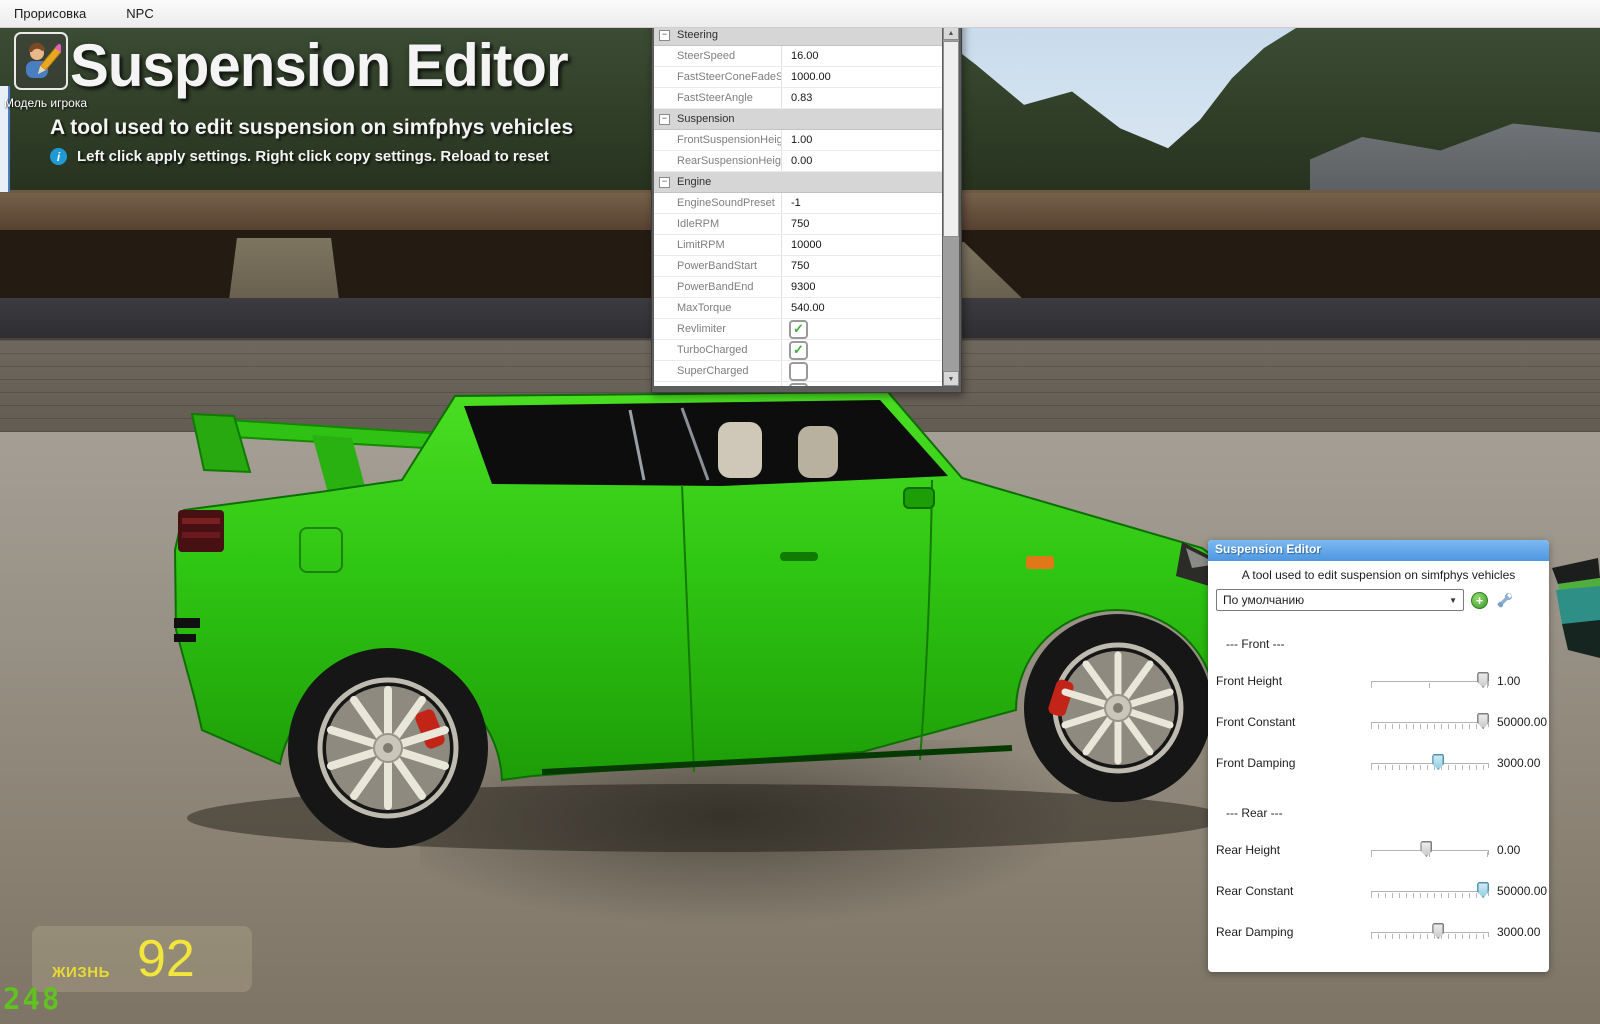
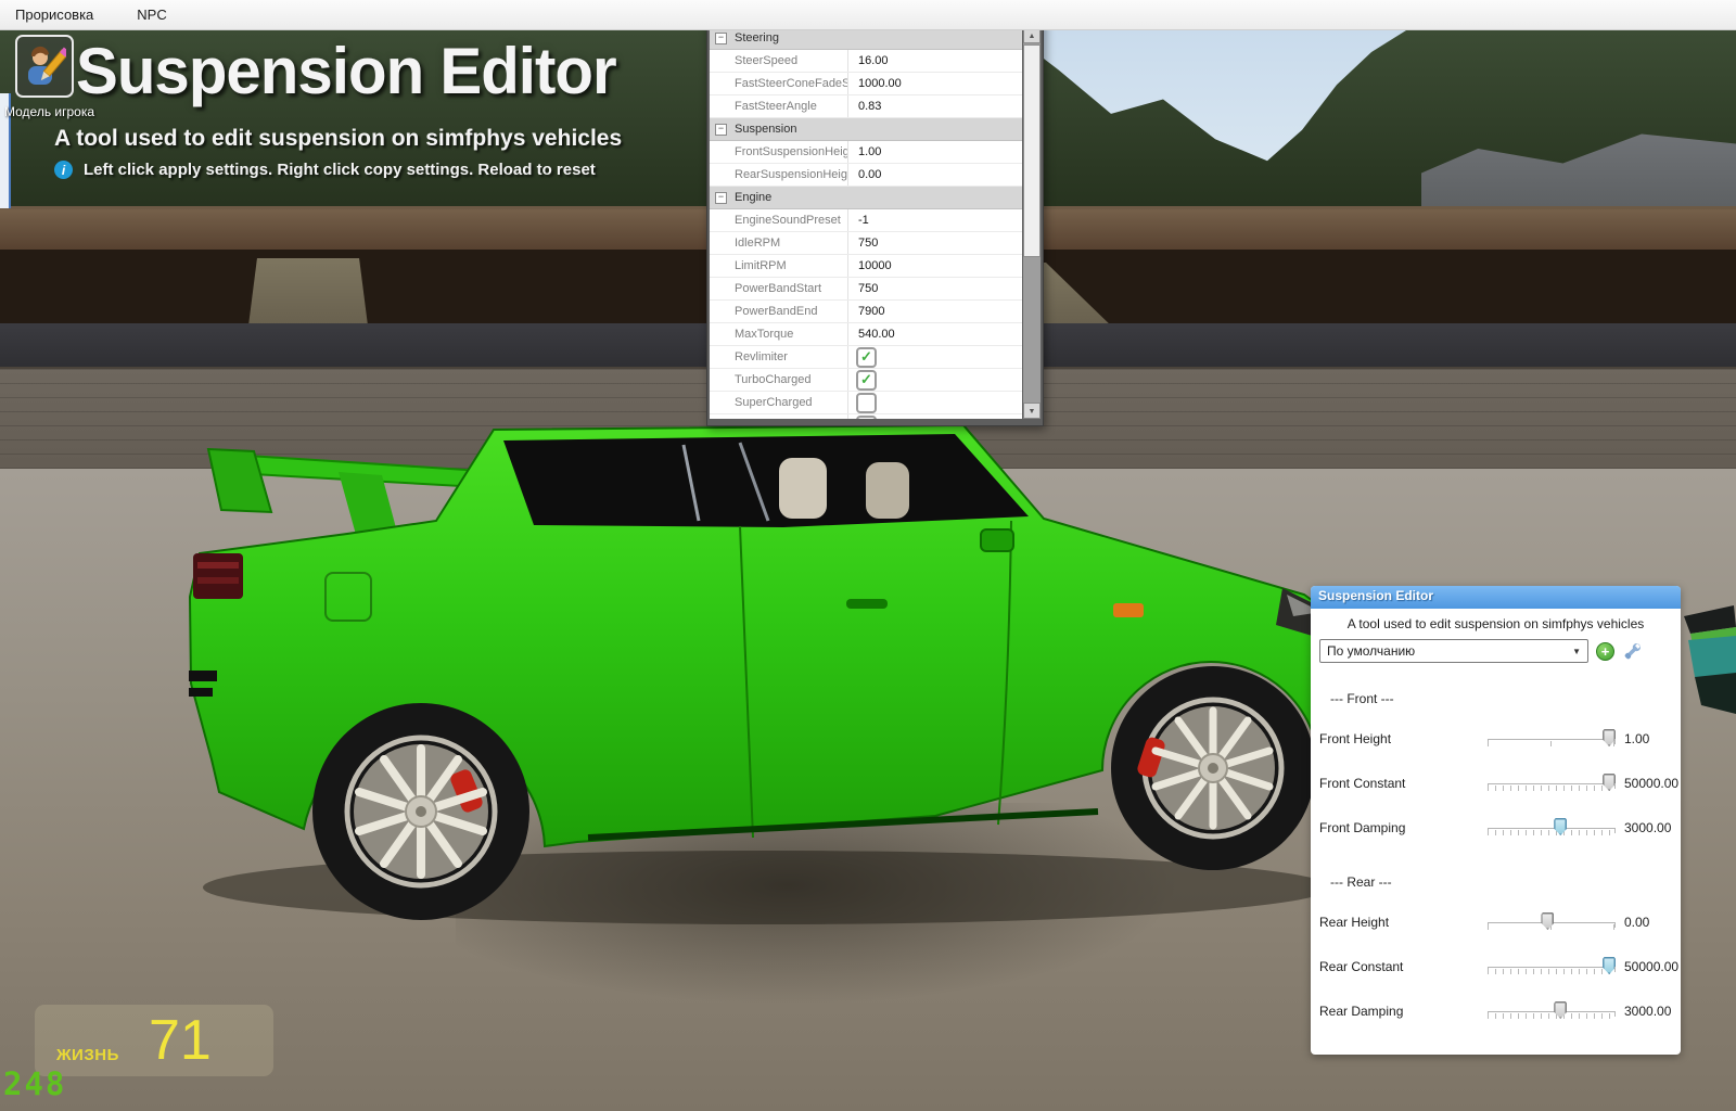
  Прорисовка
  NPC
  Модель игрока
  Suspension Editor
  A tool used to edit suspension on simfphys vehicles
  i
  Left click apply settings. Right click copy settings. Reload to reset
  −
  Steering
  SteerSpeed
  16.00
  FastSteerConeFadeS
  1000.00
  FastSteerAngle
  0.83
  −
  Suspension
  FrontSuspensionHeig
  1.00
  RearSuspensionHeig
  0.00
  −
  Engine
  EngineSoundPreset
  -1
  IdleRPM
  750
  LimitRPM
  10000
  PowerBandStart
  750
  PowerBandEnd
- 9300
+ 7900
  MaxTorque
  540.00
  Revlimiter
  ✓
  TurboCharged
  ✓
  SuperCharged
  Suspension Editor
  A tool used to edit suspension on simfphys vehicles
  По умолчанию
  ▼
  +
  --- Front ---
  Front Height
  1.00
  Front Constant
  50000.00
  Front Damping
  3000.00
  --- Rear ---
  Rear Height
  0.00
  Rear Constant
  50000.00
  Rear Damping
  3000.00
  ЖИЗНЬ
- 92
+ 71
  248
